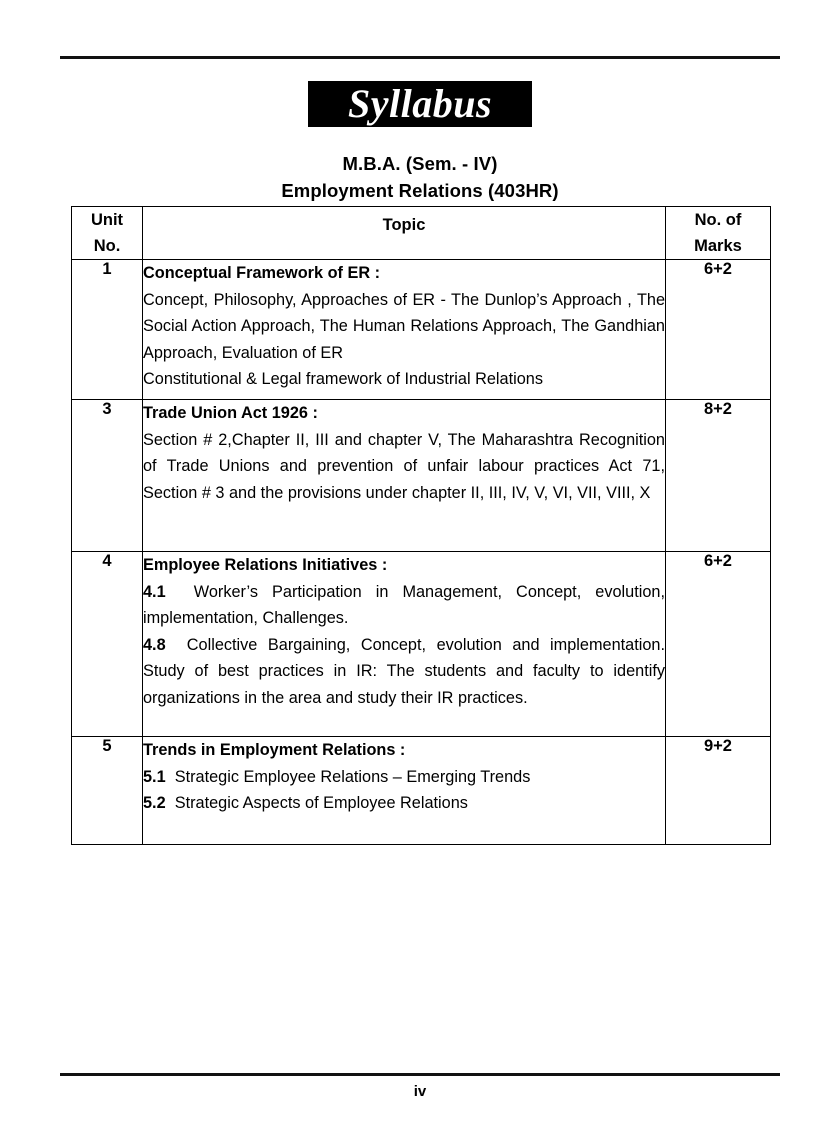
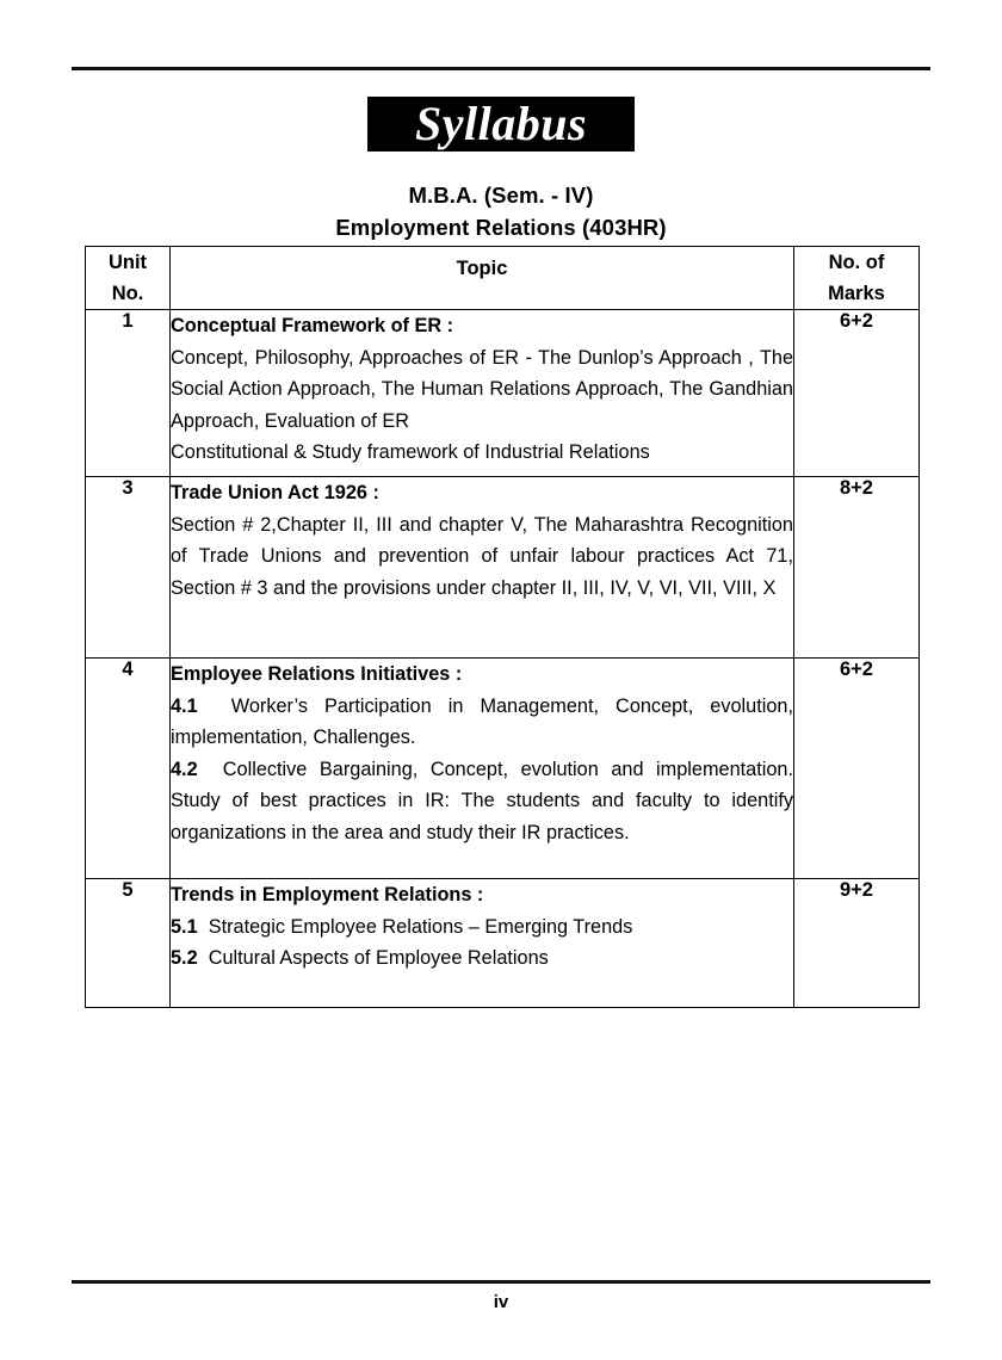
  Syllabus
  M.B.A. (Sem. - IV)
  Employment Relations (403HR)
  Unit No.	Topic	No. of Marks
- 1	Conceptual Framework of ER : Concept, Philosophy, Approaches of ER - The Dunlop’s Approach , The Social Action Approach, The Human Relations Approach, The Gandhian Approach, Evaluation of ER Constitutional & Legal framework of Industrial Relations	6+2
+ 1	Conceptual Framework of ER : Concept, Philosophy, Approaches of ER - The Dunlop’s Approach , The Social Action Approach, The Human Relations Approach, The Gandhian Approach, Evaluation of ER Constitutional & Study framework of Industrial Relations	6+2
  3	Trade Union Act 1926 : Section # 2,Chapter II, III and chapter V, The Maharashtra Recognition of Trade Unions and prevention of unfair labour practices Act 71, Section # 3 and the provisions under chapter II, III, IV, V, VI, VII, VIII, X	8+2
- 4	Employee Relations Initiatives : 4.1 Worker’s Participation in Management, Concept, evolution, implementation, Challenges. 4.8 Collective Bargaining, Concept, evolution and implementation. Study of best practices in IR: The students and faculty to identify organizations in the area and study their IR practices.	6+2
+ 4	Employee Relations Initiatives : 4.1 Worker’s Participation in Management, Concept, evolution, implementation, Challenges. 4.2 Collective Bargaining, Concept, evolution and implementation. Study of best practices in IR: The students and faculty to identify organizations in the area and study their IR practices.	6+2
- 5	Trends in Employment Relations : 5.1 Strategic Employee Relations – Emerging Trends 5.2 Strategic Aspects of Employee Relations	9+2
+ 5	Trends in Employment Relations : 5.1 Strategic Employee Relations – Emerging Trends 5.2 Cultural Aspects of Employee Relations	9+2
  iv
